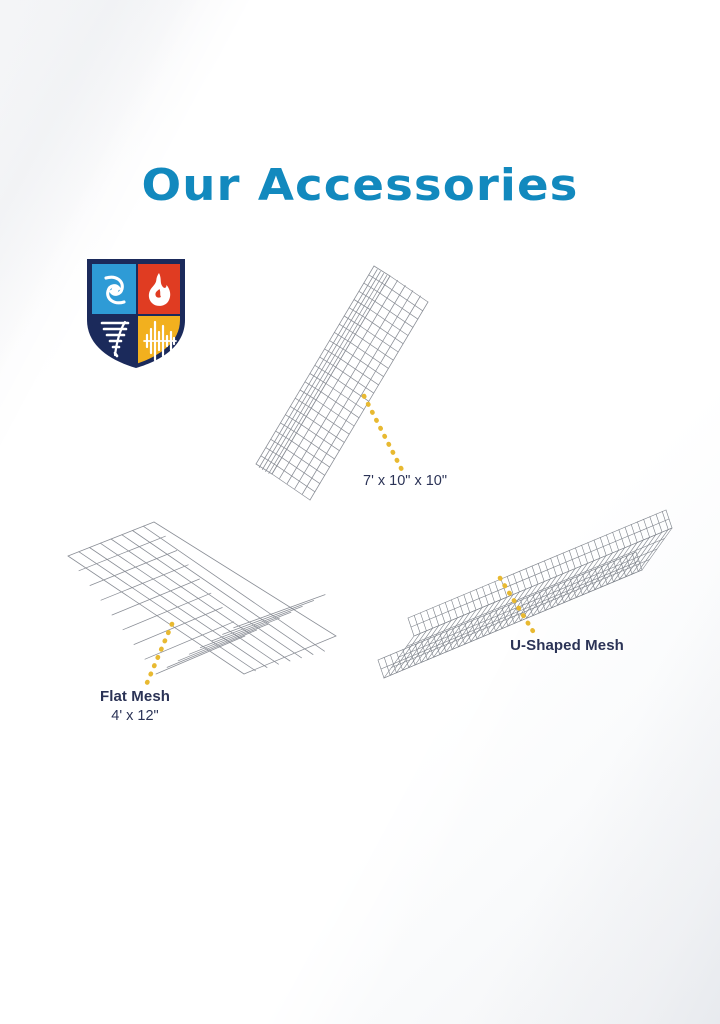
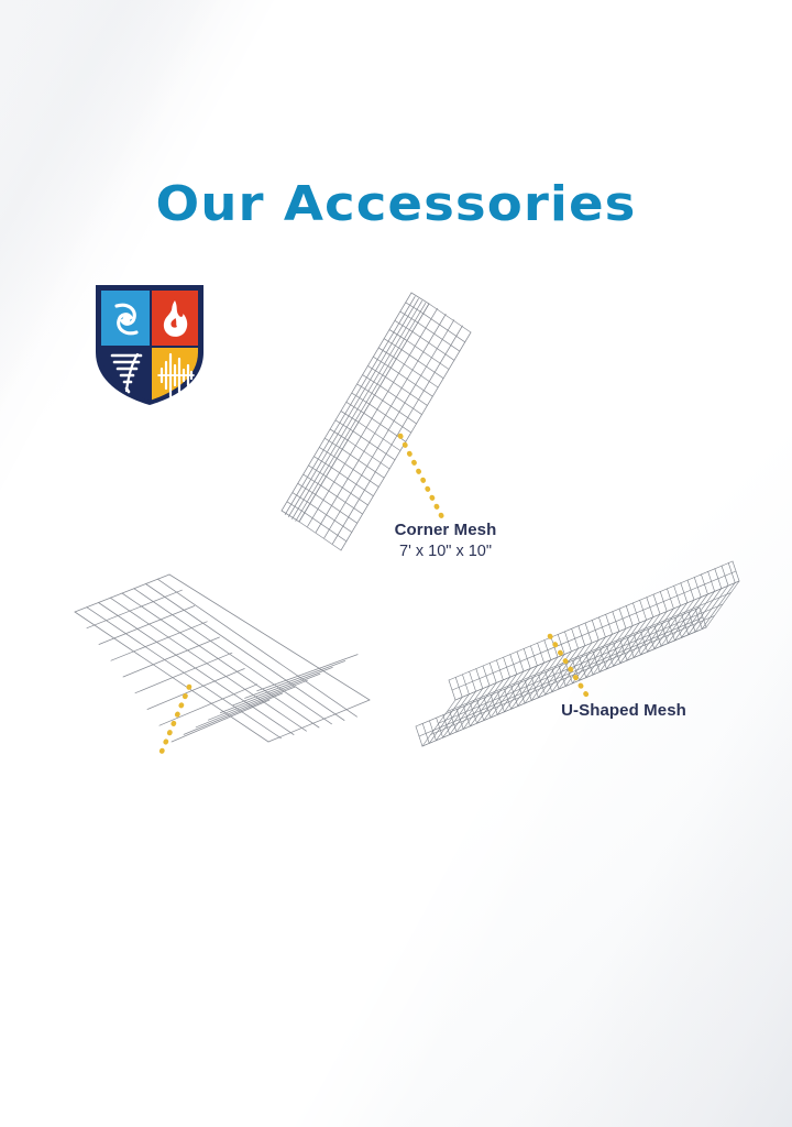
  Our Accessories
+ Corner Mesh
  7' x 10" x 10"
  U-Shaped Mesh
- Flat Mesh
- 4' x 12"
